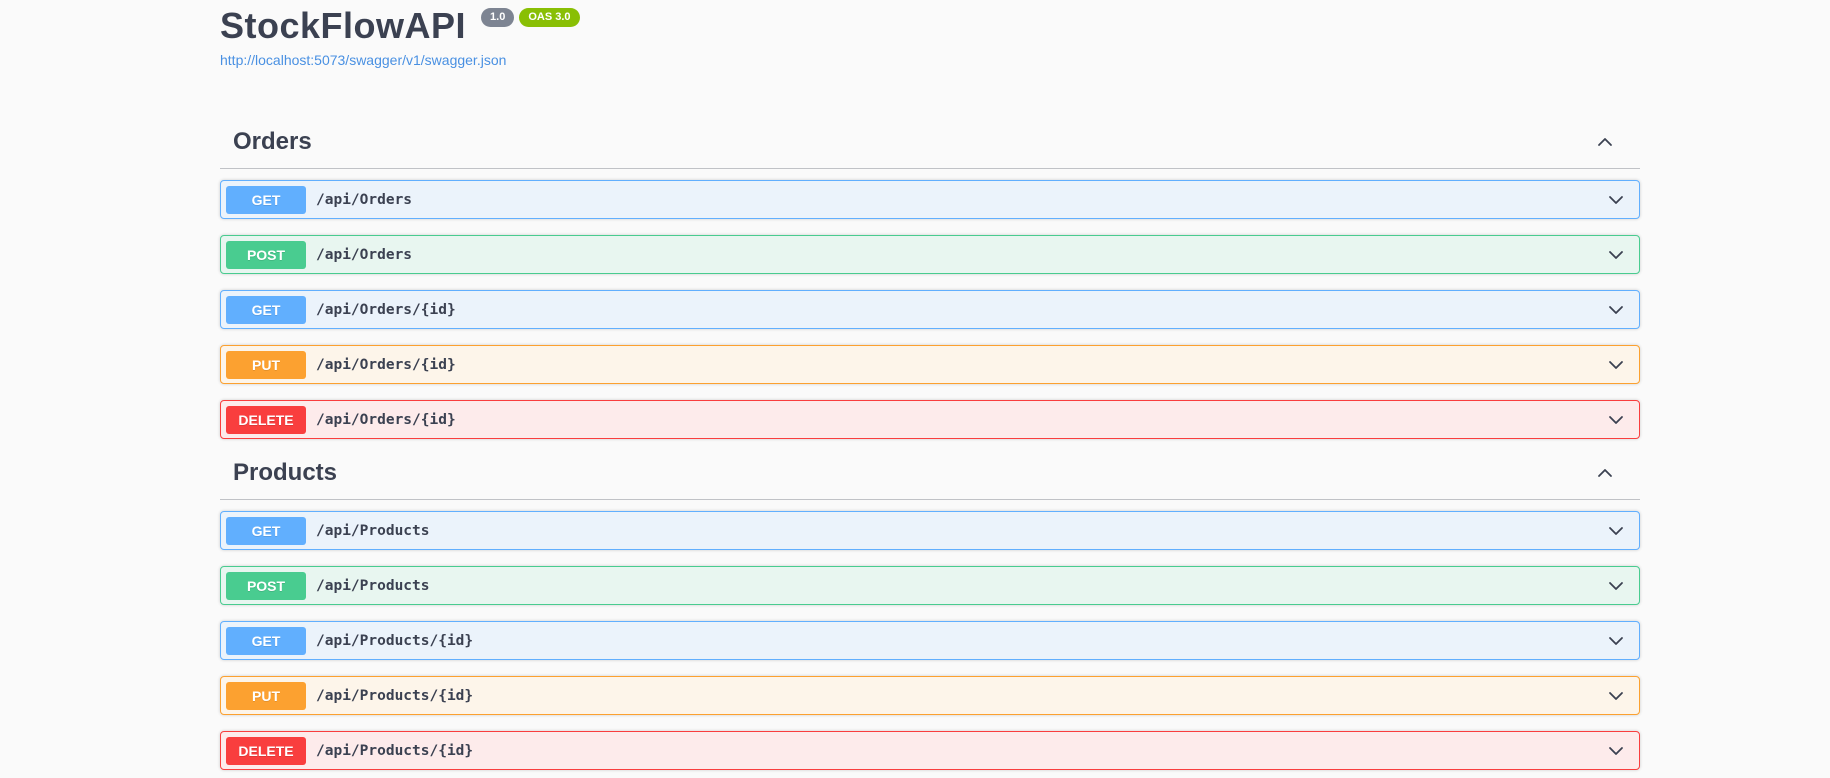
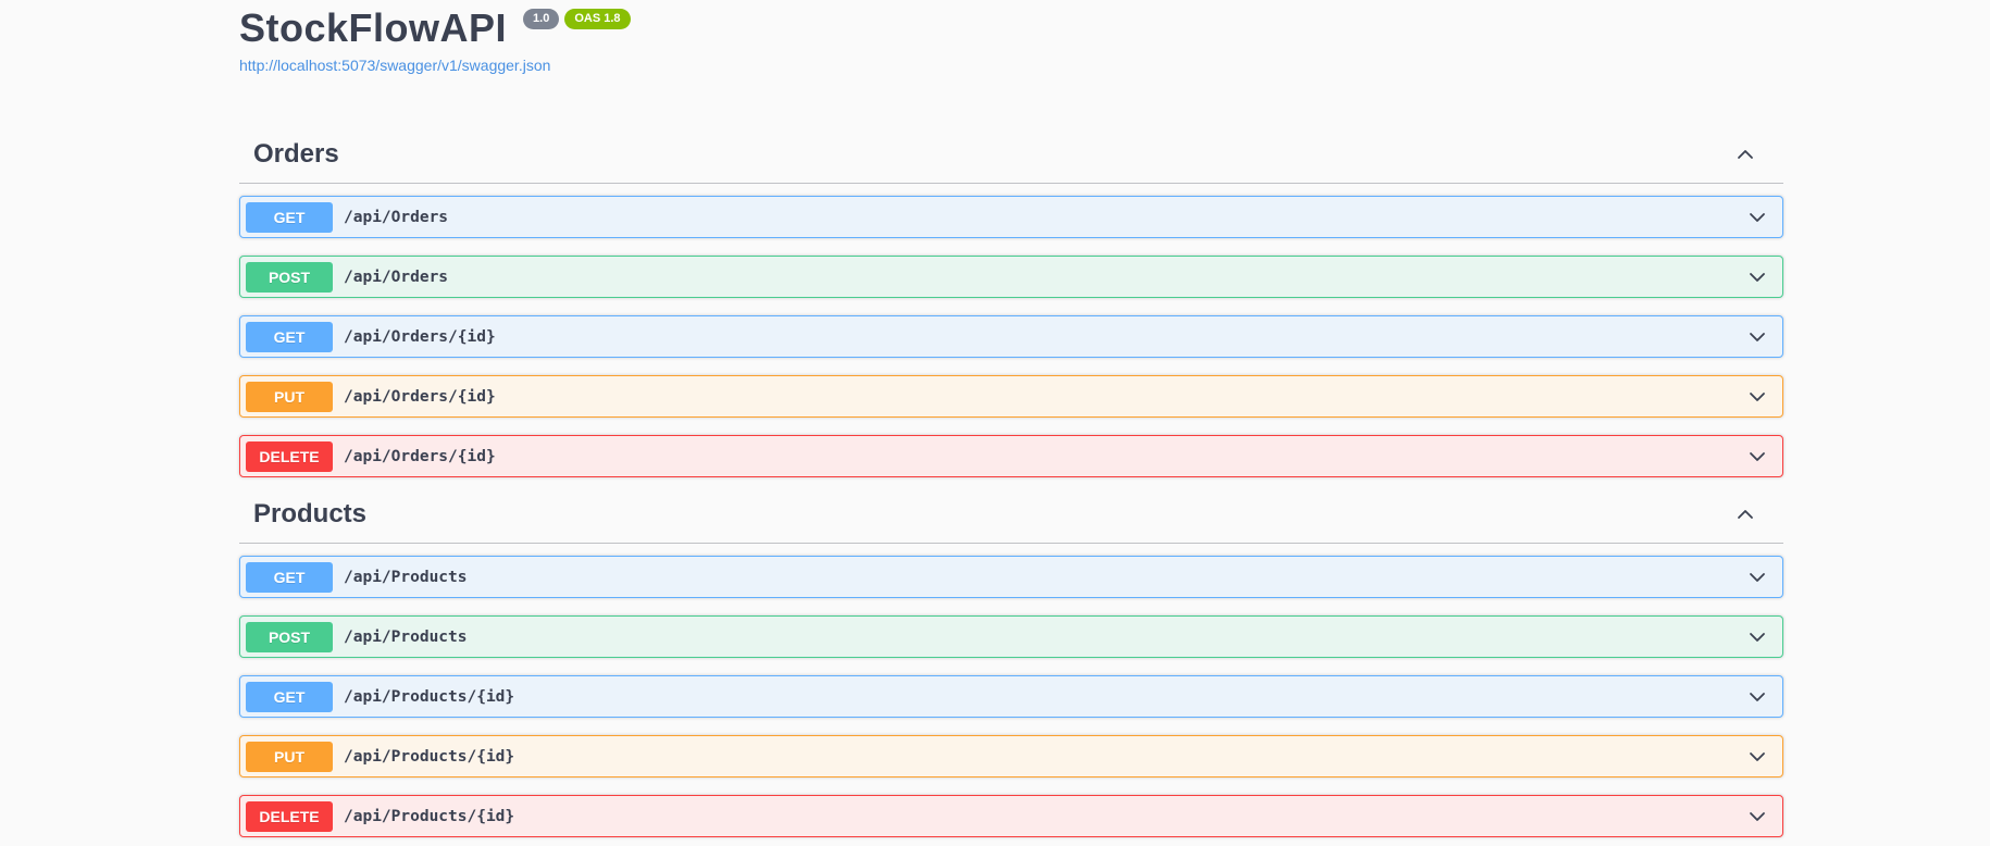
  StockFlowAPI
  1.0
- OAS 3.0
+ OAS 1.8
  http://localhost:5073/swagger/v1/swagger.json
  Orders
  GET
  /api/Orders
  POST
  /api/Orders
  GET
  /api/Orders/{id}
  PUT
  /api/Orders/{id}
  DELETE
  /api/Orders/{id}
  Products
  GET
  /api/Products
  POST
  /api/Products
  GET
  /api/Products/{id}
  PUT
  /api/Products/{id}
  DELETE
  /api/Products/{id}
